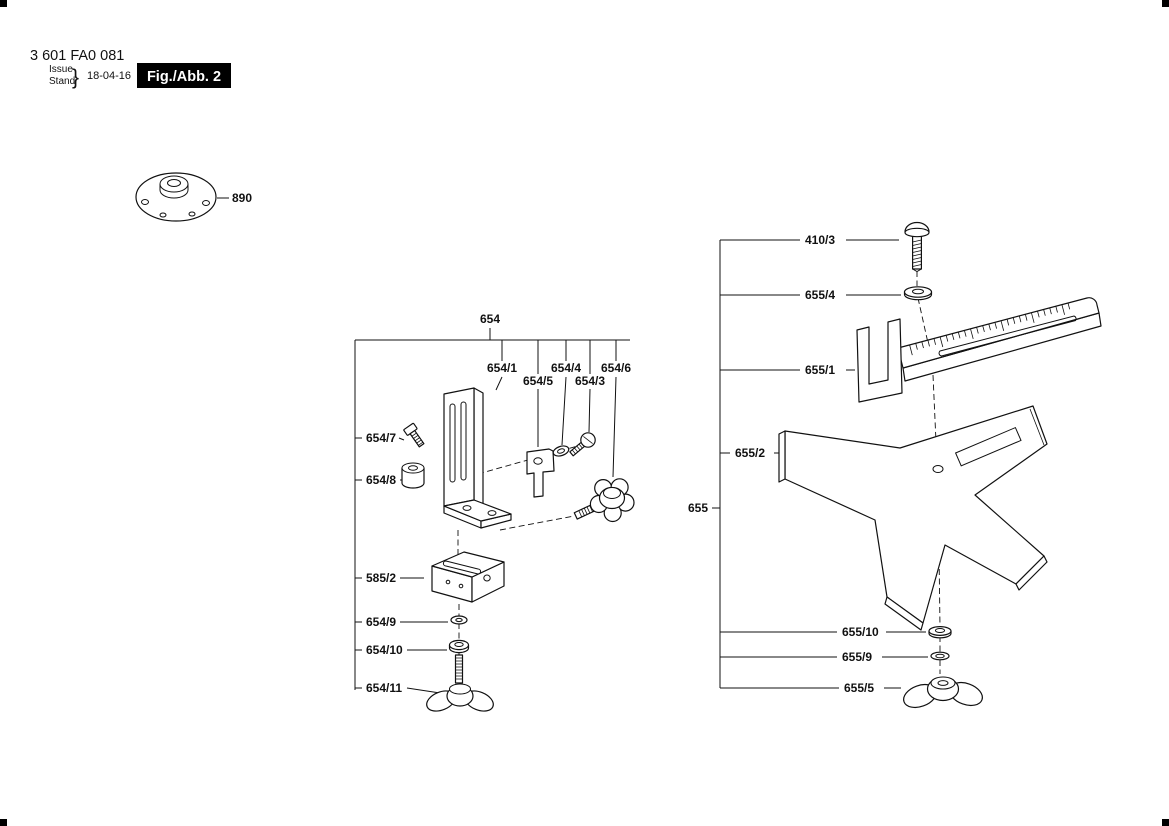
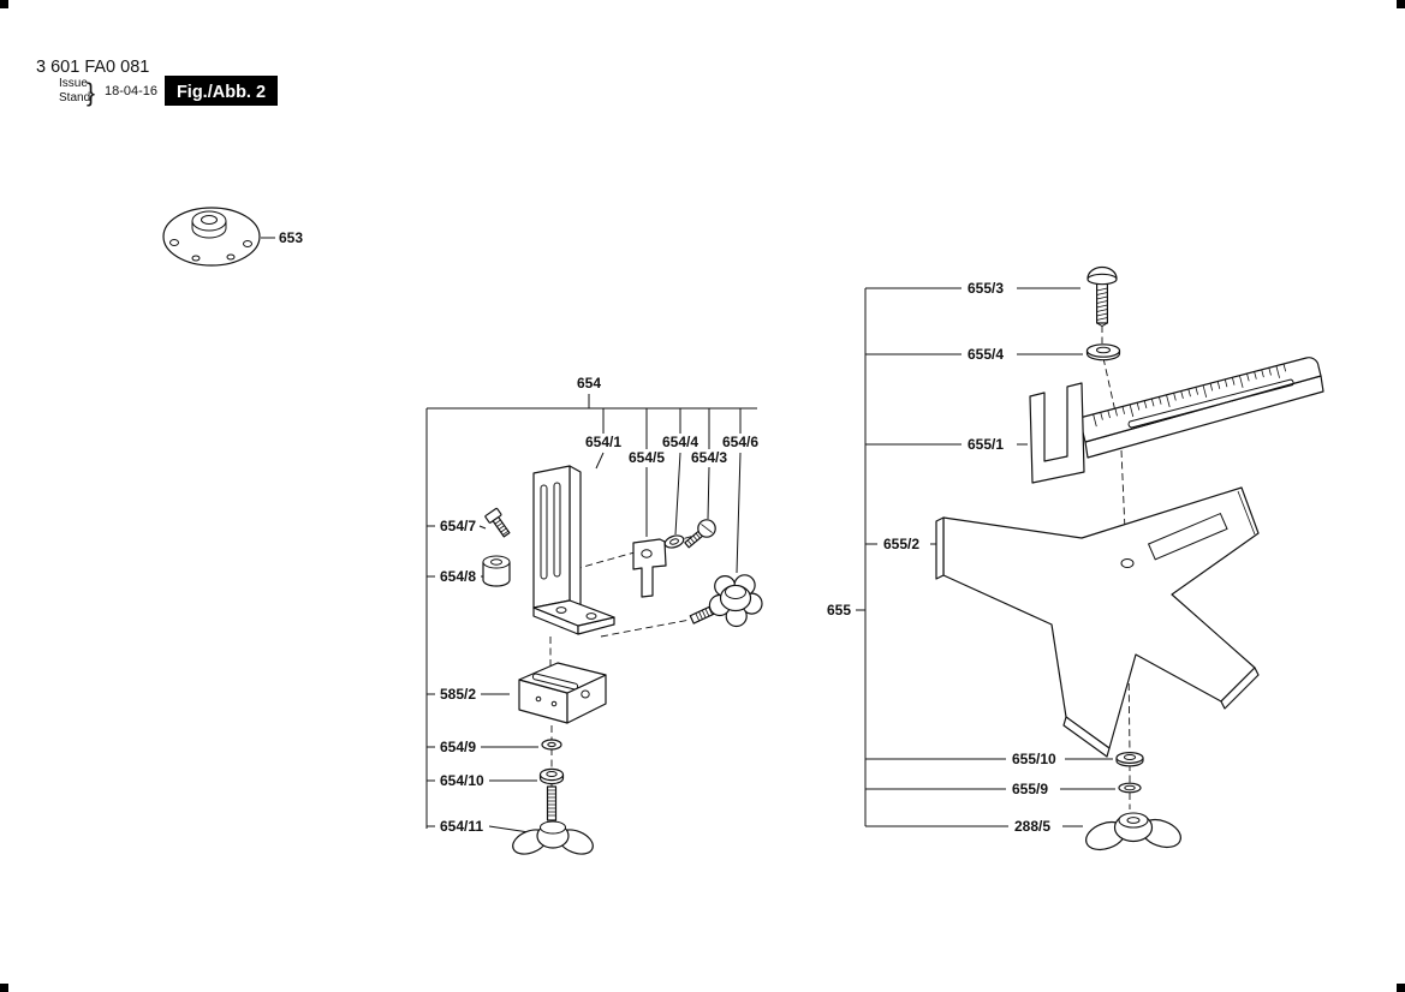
  3 601 FA0 081
  Issue
  Stand
  }
  18-04-16
  Fig./Abb. 2
- 890
+ 653
  654
  654/1
  654/5
  654/4
  654/3
  654/6
  654/7
  654/8
  585/2
  654/9
  654/10
  654/11
  655
- 410/3
+ 655/3
  655/4
  655/1
  655/2
  655/10
  655/9
- 655/5
+ 288/5
